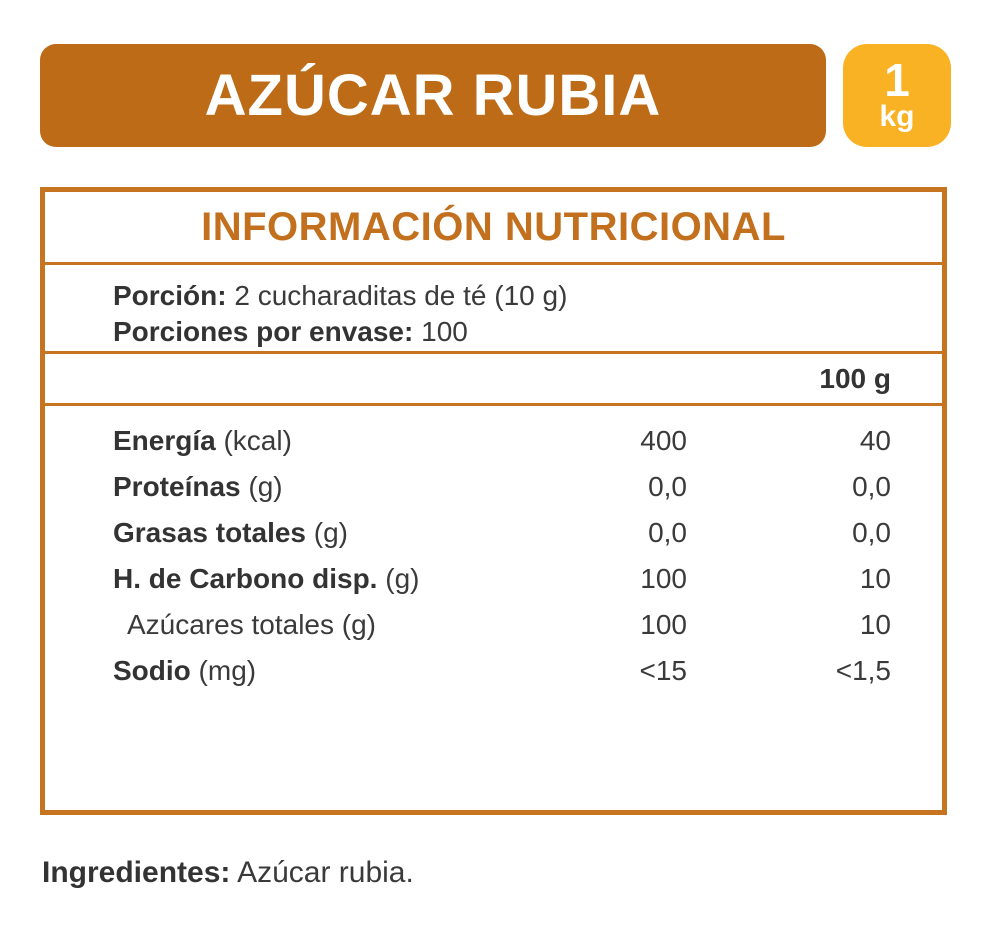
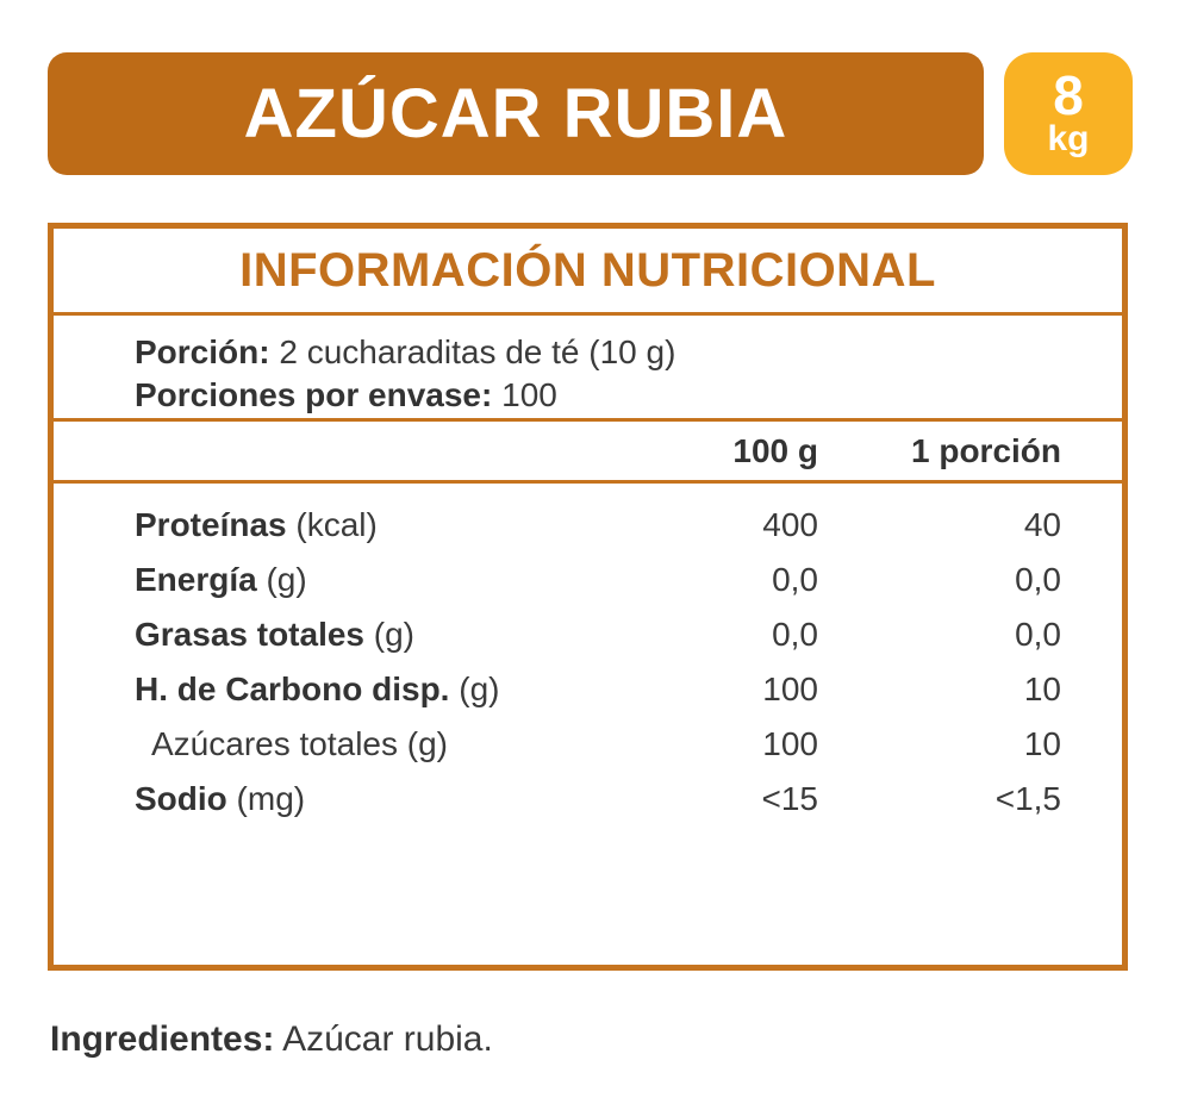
  AZÚCAR RUBIA
- 1
+ 8
  kg
  INFORMACIÓN NUTRICIONAL
  Porción: 2 cucharaditas de té (10 g)
  Porciones por envase: 100
  100 g
+ 1 porción
- Energía (kcal)
+ Proteínas (kcal)
  400
  40
- Proteínas (g)
+ Energía (g)
  0,0
  0,0
  Grasas totales (g)
  0,0
  0,0
  H. de Carbono disp. (g)
  100
  10
  Azúcares totales (g)
  100
  10
  Sodio (mg)
  <15
  <1,5
  Ingredientes: Azúcar rubia.
